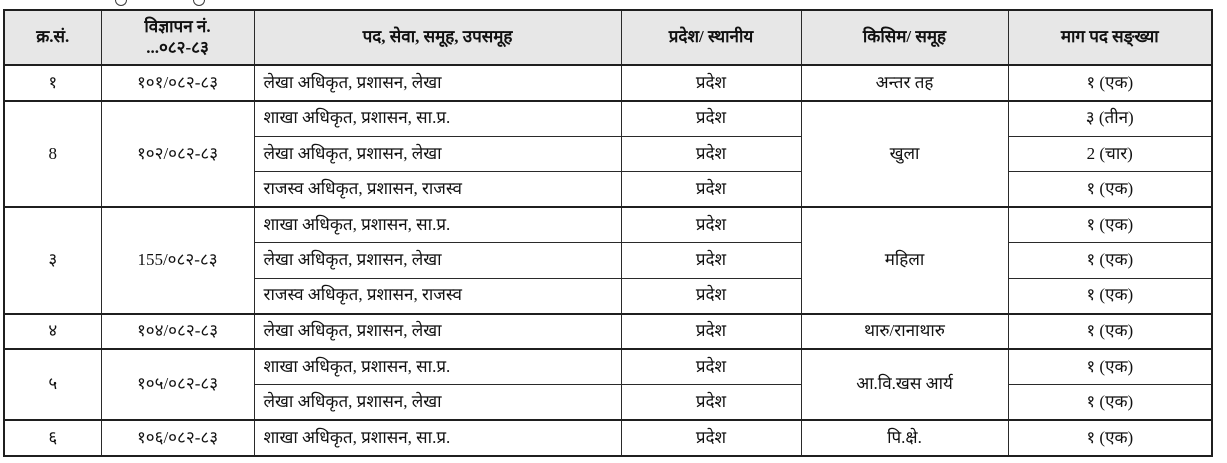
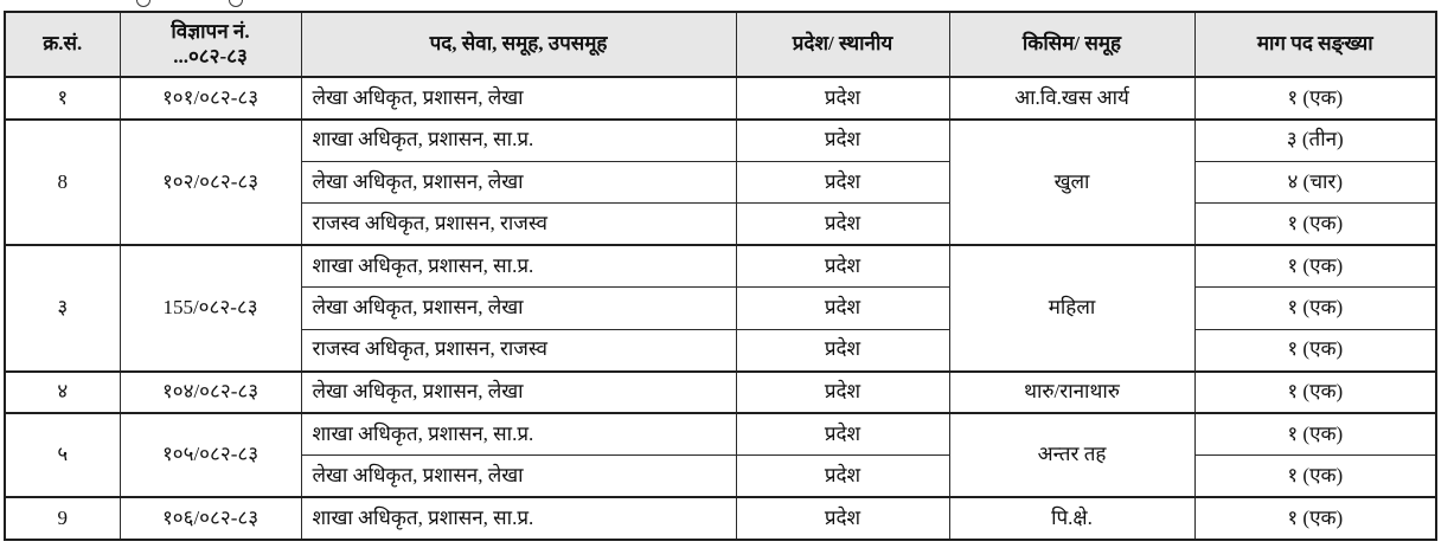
  क्र.सं.	विज्ञापन नं. ...०८२-८३	पद, सेवा, समूह, उपसमूह	प्रदेश/ स्थानीय	किसिम/ समूह	माग पद सङ्ख्या
- १	१०१/०८२-८३	लेखा अधिकृत, प्रशासन, लेखा	प्रदेश	अन्तर तह	१ (एक)
+ १	१०१/०८२-८३	लेखा अधिकृत, प्रशासन, लेखा	प्रदेश	आ.वि.खस आर्य	१ (एक)
  8	१०२/०८२-८३	शाखा अधिकृत, प्रशासन, सा.प्र.	प्रदेश	खुला	३ (तीन)
- लेखा अधिकृत, प्रशासन, लेखा	प्रदेश	2 (चार)
+ लेखा अधिकृत, प्रशासन, लेखा	प्रदेश	४ (चार)
  राजस्व अधिकृत, प्रशासन, राजस्व	प्रदेश	१ (एक)
  ३	155/०८२-८३	शाखा अधिकृत, प्रशासन, सा.प्र.	प्रदेश	महिला	१ (एक)
  लेखा अधिकृत, प्रशासन, लेखा	प्रदेश	१ (एक)
  राजस्व अधिकृत, प्रशासन, राजस्व	प्रदेश	१ (एक)
  ४	१०४/०८२-८३	लेखा अधिकृत, प्रशासन, लेखा	प्रदेश	थारु/रानाथारु	१ (एक)
- ५	१०५/०८२-८३	शाखा अधिकृत, प्रशासन, सा.प्र.	प्रदेश	आ.वि.खस आर्य	१ (एक)
+ ५	१०५/०८२-८३	शाखा अधिकृत, प्रशासन, सा.प्र.	प्रदेश	अन्तर तह	१ (एक)
  लेखा अधिकृत, प्रशासन, लेखा	प्रदेश	१ (एक)
- ६	१०६/०८२-८३	शाखा अधिकृत, प्रशासन, सा.प्र.	प्रदेश	पि.क्षे.	१ (एक)
+ 9	१०६/०८२-८३	शाखा अधिकृत, प्रशासन, सा.प्र.	प्रदेश	पि.क्षे.	१ (एक)
